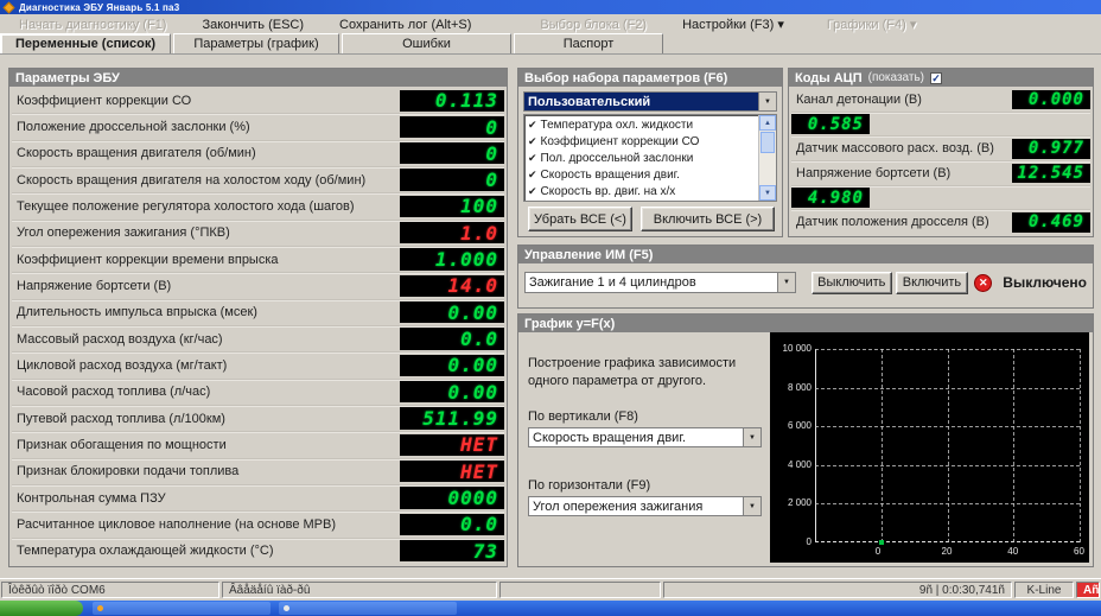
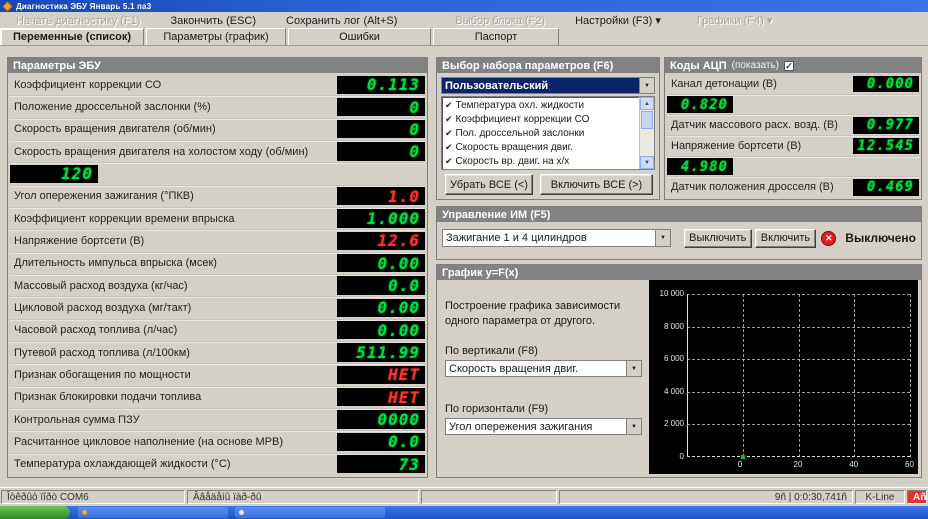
  Диагностика ЭБУ Январь 5.1 па3
  Начать диагностику (F1)
  Закончить (ESC)
  Сохранить лог (Alt+S)
  Выбор блока (F2)
  Настройки (F3) ▾
  Графики (F4) ▾
  Переменные (список)
  Параметры (график)
  Ошибки
  Паспорт
  Параметры ЭБУ
  Коэффициент коррекции СО
  0.113
  Положение дроссельной заслонки (%)
  0
  Скорость вращения двигателя (об/мин)
  0
  Скорость вращения двигателя на холостом ходу (об/мин)
  0
- Текущее положение регулятора холостого хода (шагов)
- 100
+ 120
  Угол опережения зажигания (°ПКВ)
  1.0
  Коэффициент коррекции времени впрыска
  1.000
  Напряжение бортсети (В)
- 14.0
+ 12.6
  Длительность импульса впрыска (мсек)
  0.00
  Массовый расход воздуха (кг/час)
  0.0
  Цикловой расход воздуха (мг/такт)
  0.00
  Часовой расход топлива (л/час)
  0.00
  Путевой расход топлива (л/100км)
  511.99
  Признак обогащения по мощности
  НЕТ
  Признак блокировки подачи топлива
  НЕТ
  Контрольная сумма ПЗУ
  0000
  Расчитанное цикловое наполнение (на основе МРВ)
  0.0
  Температура охлаждающей жидкости (°С)
  73
  Выбор набора параметров (F6)
  Пользовательский
  ✔
  Температура охл. жидкости
  ✔
  Коэффициент коррекции СО
  ✔
  Пол. дроссельной заслонки
  ✔
  Скорость вращения двиг.
  ✔
  Скорость вр. двиг. на х/х
  Убрать ВСЕ (<)
  Включить ВСЕ (>)
  Коды АЦП
  (показать)
  ✓
  Канал детонации (В)
  0.000
- 0.585
+ 0.820
  Датчик массового расх. возд. (В)
  0.977
  Напряжение бортсети (В)
  12.545
  4.980
  Датчик положения дросселя (В)
  0.469
  Управление ИМ (F5)
  Зажигание 1 и 4 цилиндров
  Выключить
  Включить
  ✕
  Выключено
  График y=F(x)
  Построение графика зависимости одного параметра от другого.
  По вертикали (F8)
  Скорость вращения двиг.
  По горизонтали (F9)
  Угол опережения зажигания
  0
  2 000
  4 000
  6 000
  8 000
  10 000
  0
  20
  40
  60
  Îòêðûò ïîðò COM6
  Ââåäåíû ïàð-ðû
  9ñ | 0:0:30,741ñ
  K-Line
